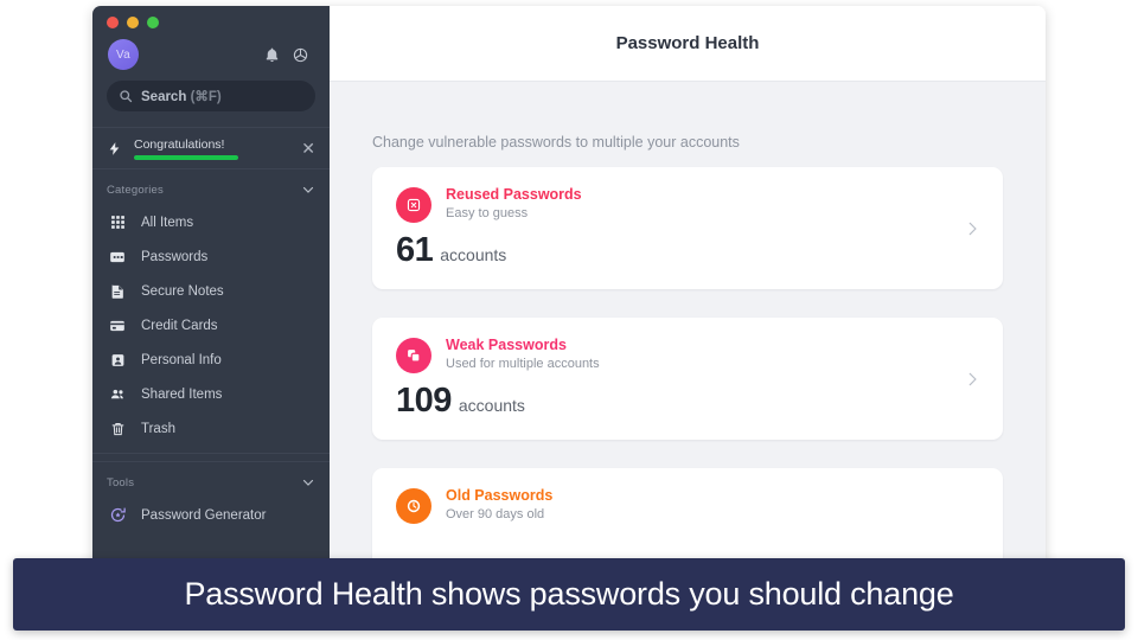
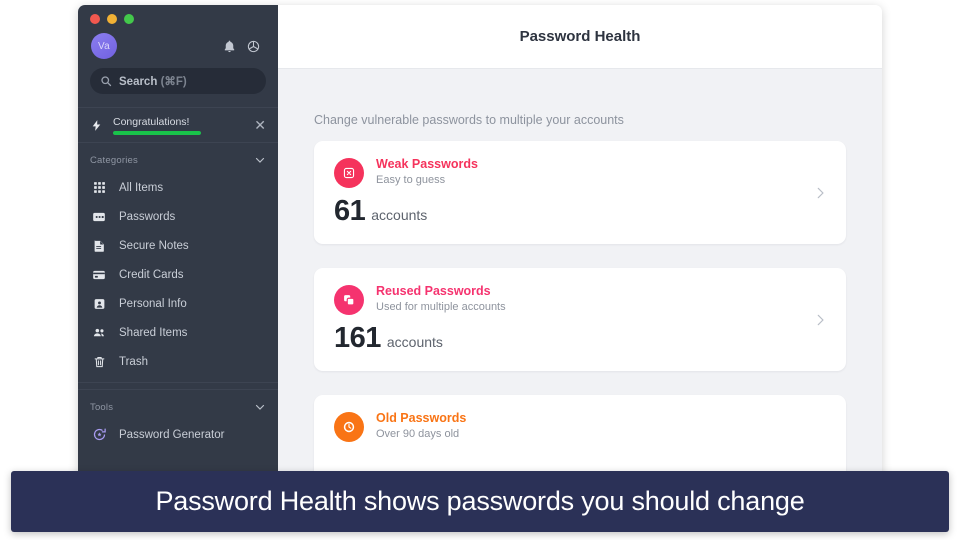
  Va
  Search (⌘F)
  Congratulations!
  ✕
  Categories
  All Items
  Passwords
  Secure Notes
  Credit Cards
  Personal Info
  Shared Items
  Trash
  Tools
  Password Generator
  Password Health
  Change vulnerable passwords to multiple your accounts
- Reused Passwords
+ Weak Passwords
  Easy to guess
  61
  accounts
- Weak Passwords
+ Reused Passwords
  Used for multiple accounts
- 109
+ 161
  accounts
  Old Passwords
  Over 90 days old
  Password Health shows passwords you should change
